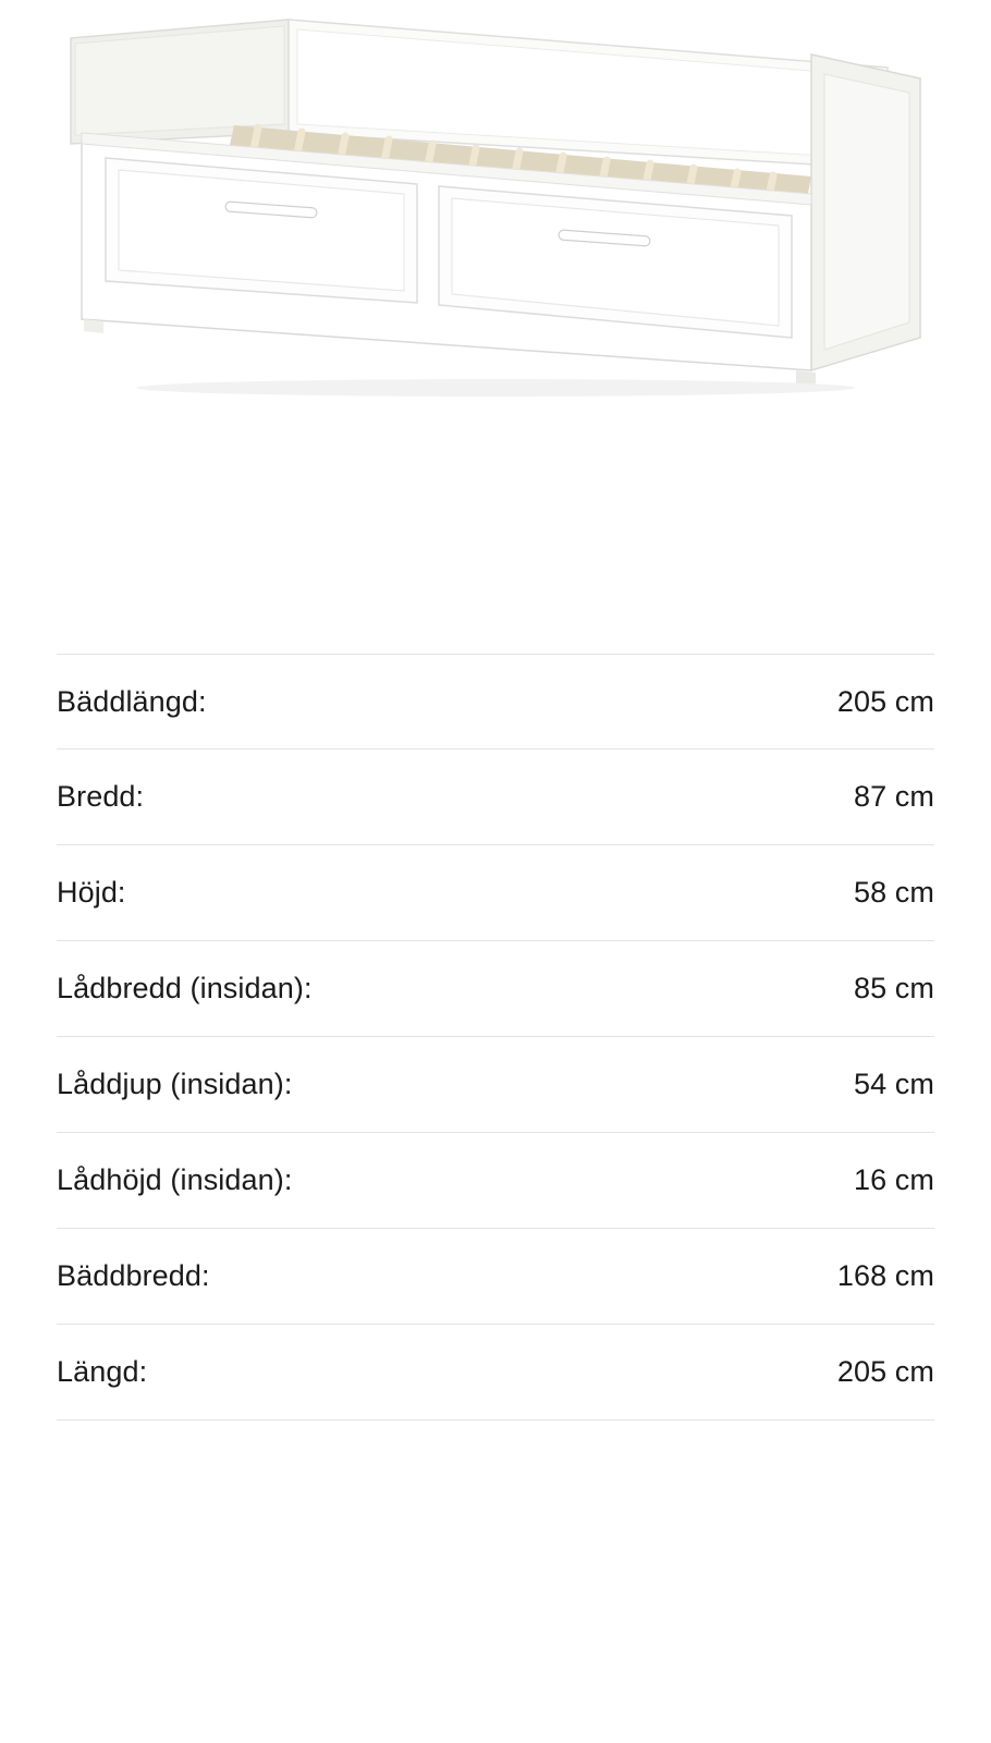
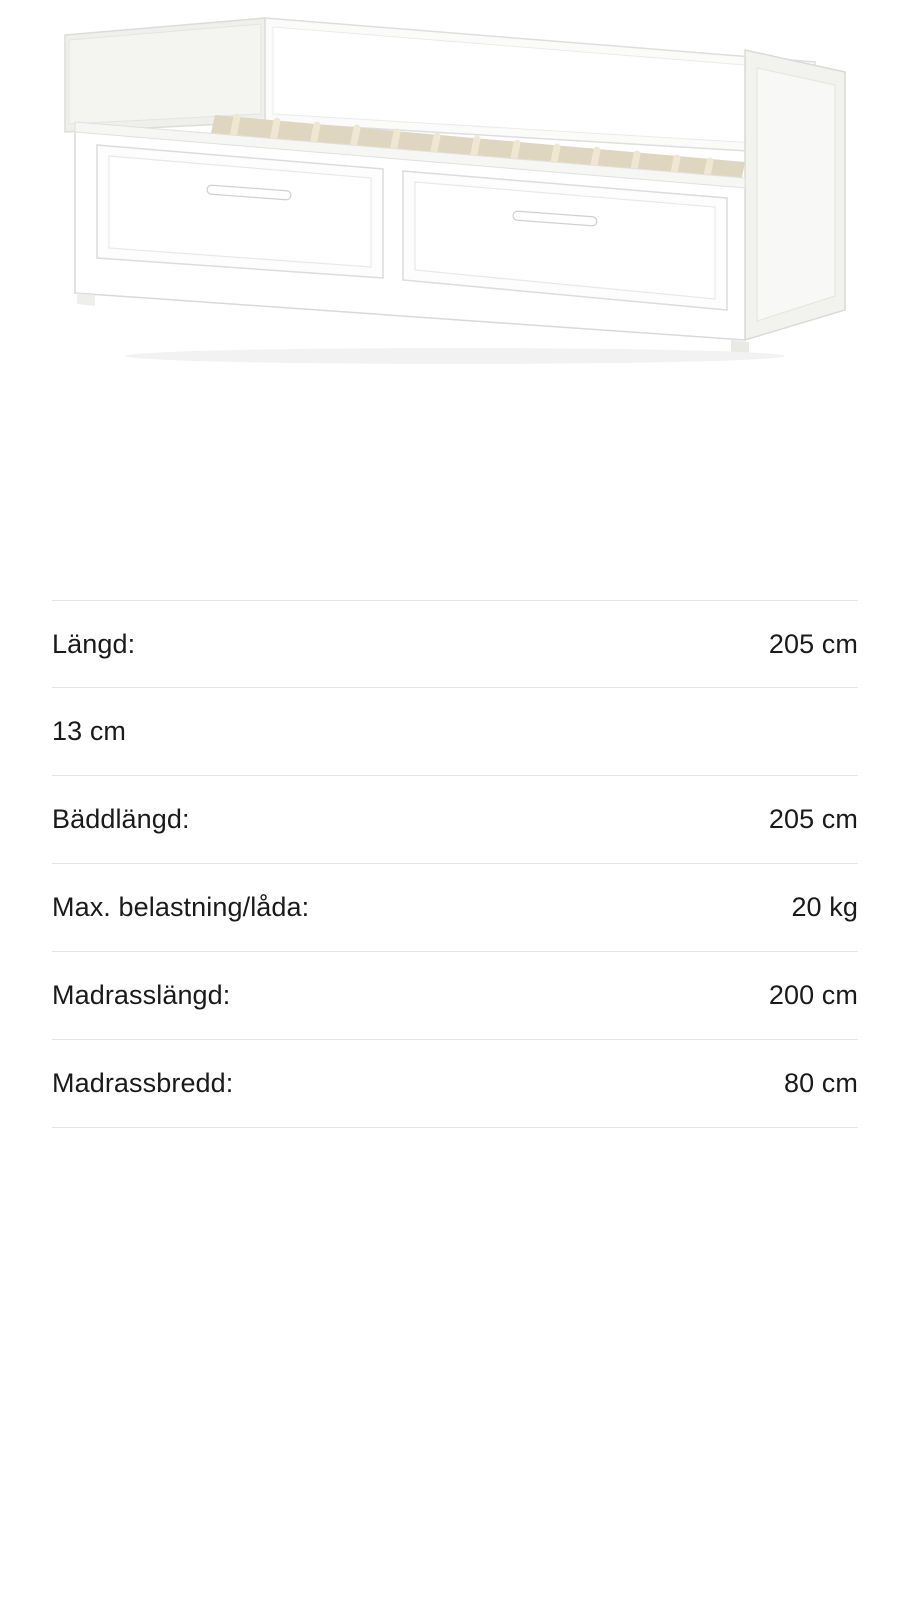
- Bäddlängd:
+ Längd:
  205 cm
- Bredd:
- 87 cm
- Höjd:
- 58 cm
- Lådbredd (insidan):
- 85 cm
- Låddjup (insidan):
- 54 cm
- Lådhöjd (insidan):
- 16 cm
+ 13 cm
- Bäddbredd:
- 168 cm
- Längd:
+ Bäddlängd:
  205 cm
+ Max. belastning/låda:
+ 20 kg
+ Madrasslängd:
+ 200 cm
+ Madrassbredd:
+ 80 cm
